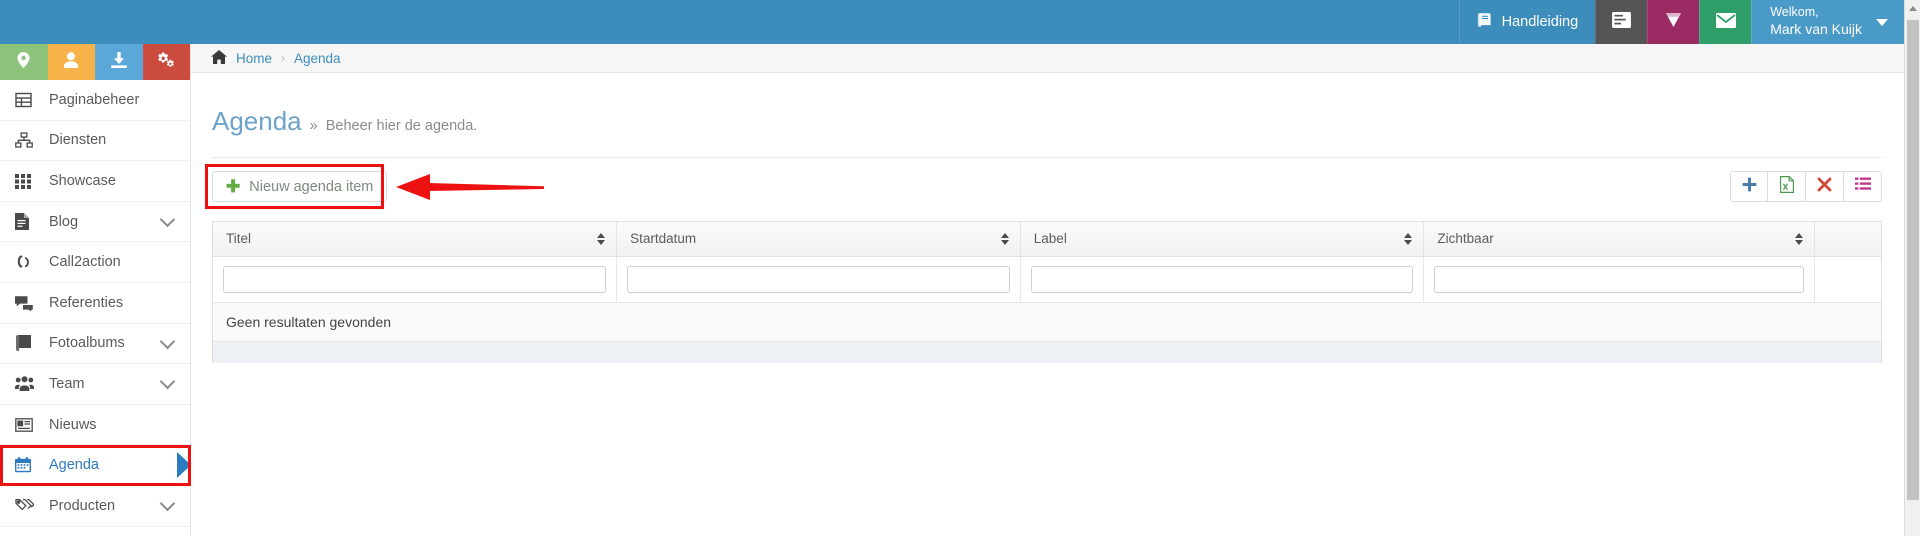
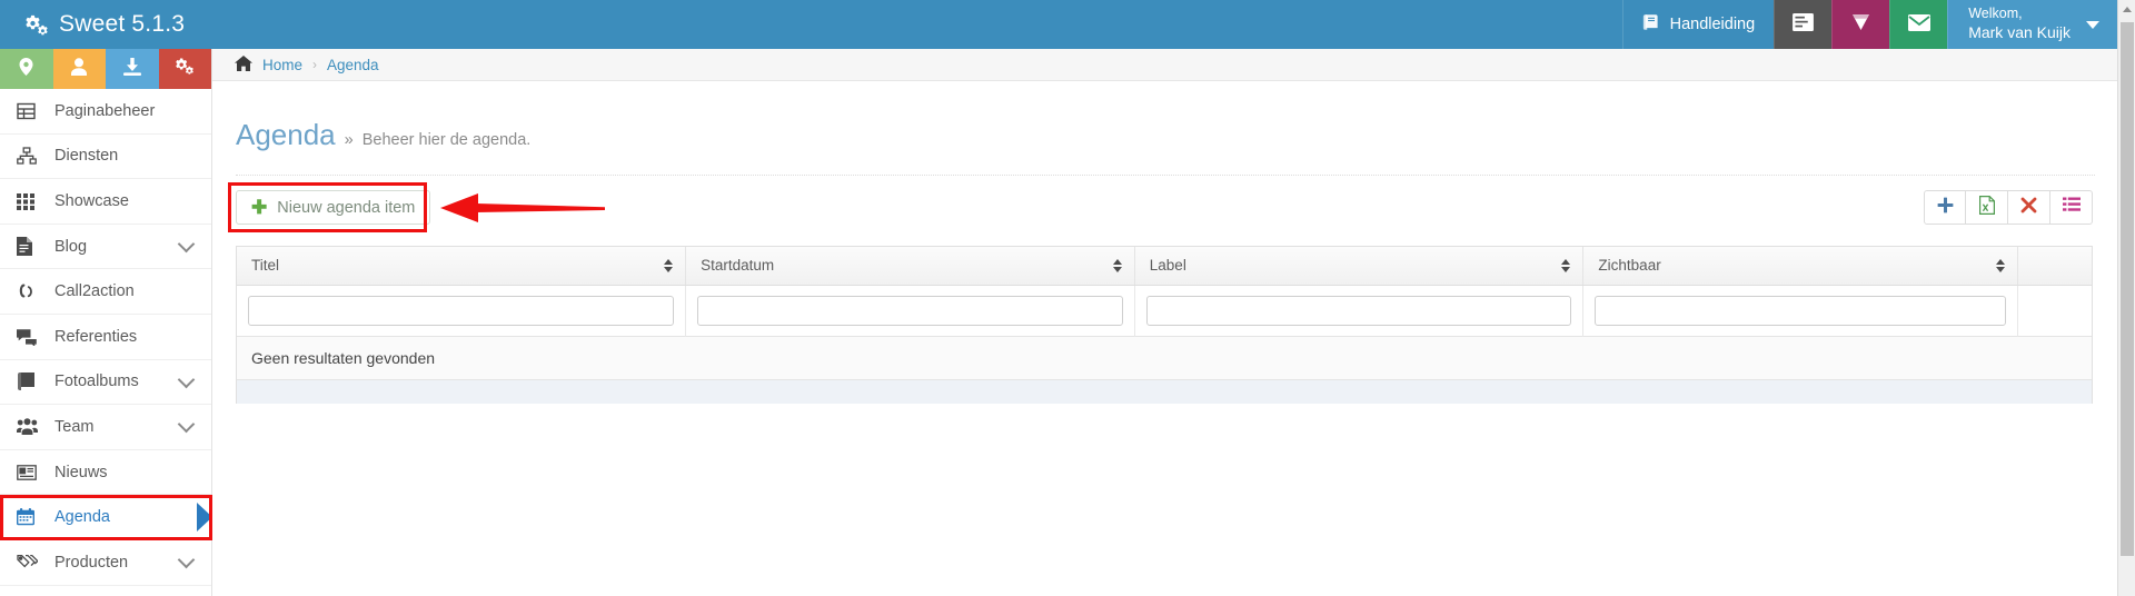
+ Sweet 5.1.3
  Handleiding
  Welkom,
  Mark van Kuijk
  Paginabeheer
  Diensten
  Showcase
  Blog
  Call2action
  Referenties
  Fotoalbums
  Team
  Nieuws
  Agenda
  Producten
  Home
  ›
  Agenda
  Agenda
  »
  Beheer hier de agenda.
  ✚
  Nieuw agenda item
  Titel	Startdatum	Label	Zichtbaar
  Geen resultaten gevonden
